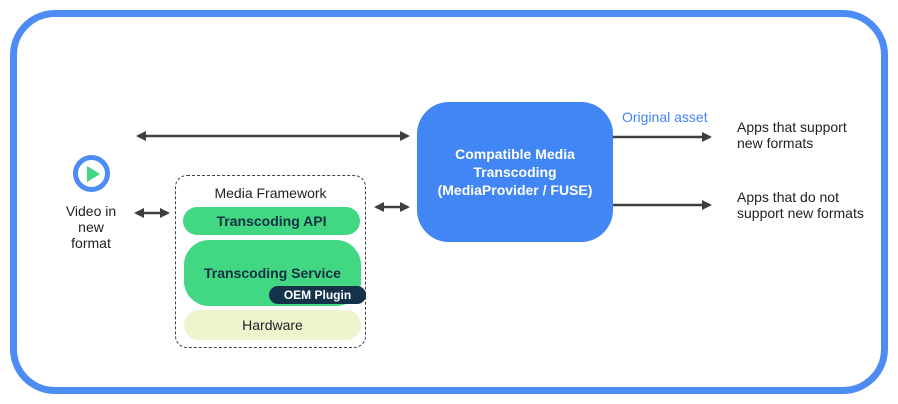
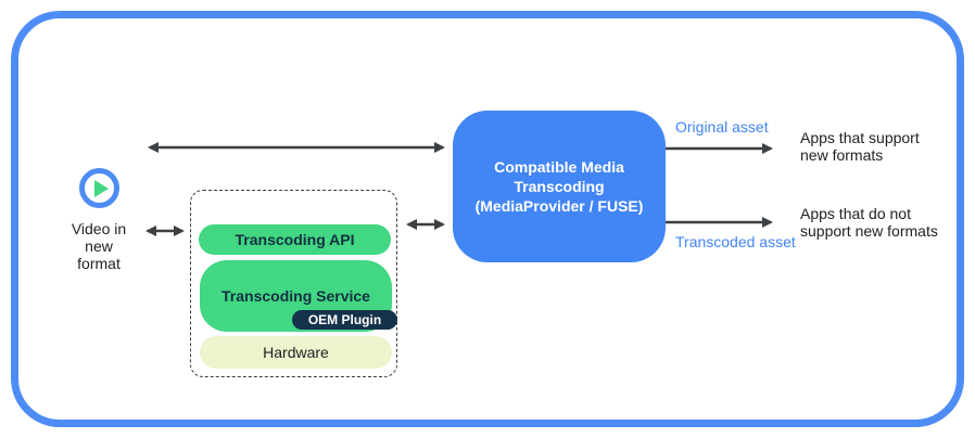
  Video in
  new
  format
- Media Framework
  Transcoding API
  Transcoding Service
  OEM Plugin
  Hardware
  Compatible Media
  Transcoding
  (MediaProvider / FUSE)
  Original asset
+ Transcoded asset
  Apps that support
  new formats
  Apps that do not
  support new formats
